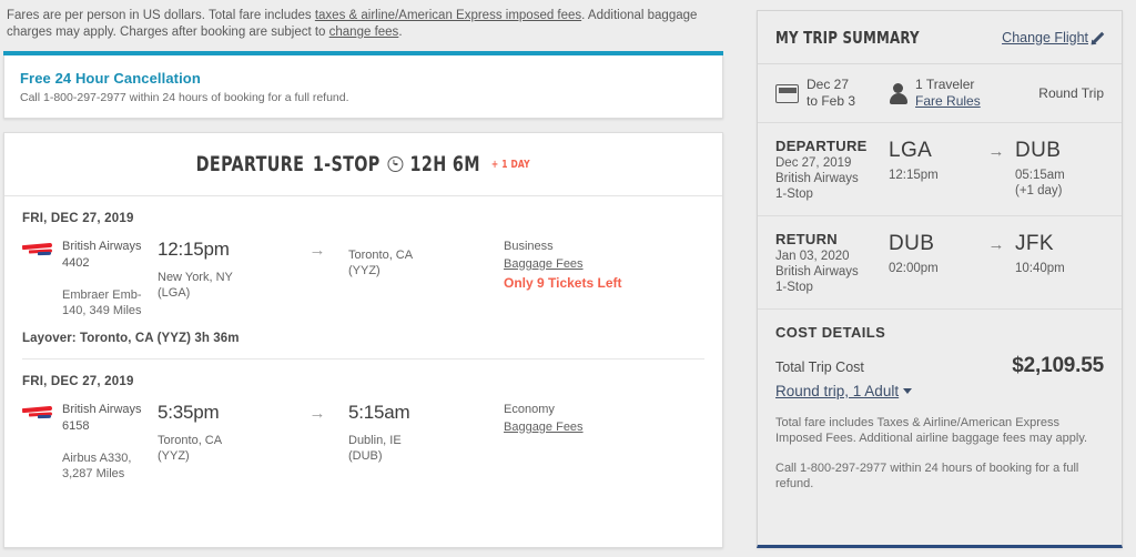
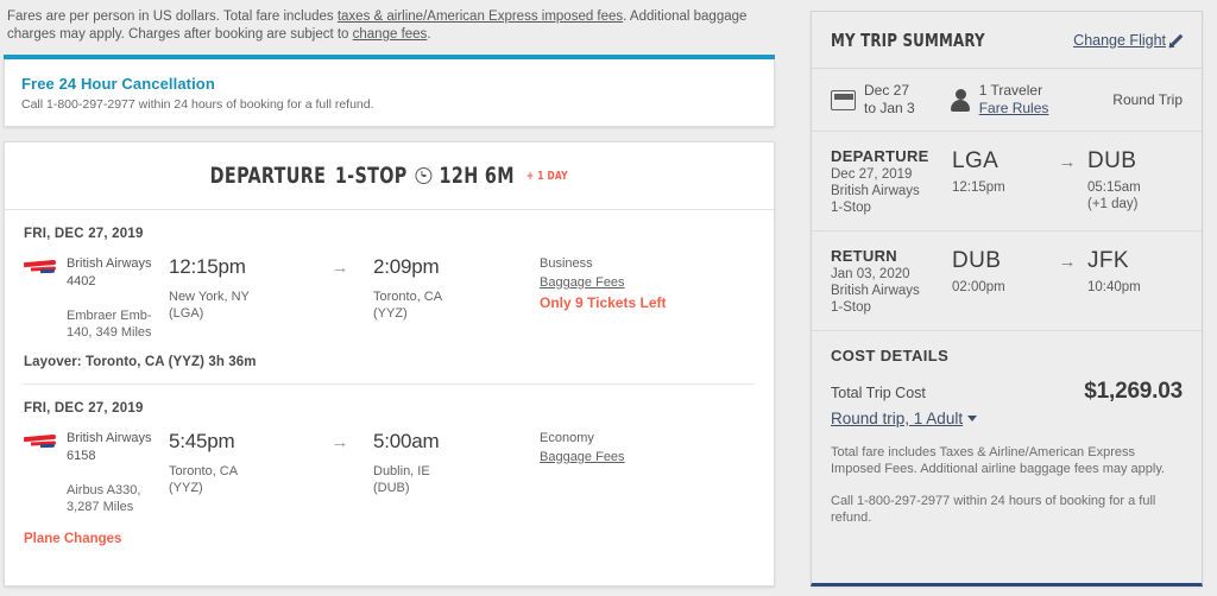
  Fares are per person in US dollars. Total fare includes taxes & airline/American Express imposed fees. Additional baggage charges may apply. Charges after booking are subject to change fees.
  Free 24 Hour Cancellation
  Call 1-800-297-2977 within 24 hours of booking for a full refund.
  DEPARTURE
  1-STOP
  12H 6M
  + 1 DAY
  FRI, DEC 27, 2019
  British Airways
  4402
  Embraer Emb-140, 349 Miles
  12:15pm
  New York, NY
  (LGA)
  →
+ 2:09pm
  Toronto, CA
  (YYZ)
  Business
  Baggage Fees
  Only 9 Tickets Left
  Layover: Toronto, CA (YYZ) 3h 36m
  FRI, DEC 27, 2019
  British Airways
  6158
  Airbus A330, 3,287 Miles
- 5:35pm
+ 5:45pm
  Toronto, CA
  (YYZ)
  →
- 5:15am
+ 5:00am
  Dublin, IE
  (DUB)
  Economy
  Baggage Fees
+ Plane Changes
  MY TRIP SUMMARY
  Change Flight
  Dec 27
- to Feb 3
+ to Jan 3
  1 Traveler
  Fare Rules
  Round Trip
  DEPARTURE
  Dec 27, 2019
  British Airways
  1-Stop
  LGA
  12:15pm
  →
  DUB
  05:15am
  (+1 day)
  RETURN
  Jan 03, 2020
  British Airways
  1-Stop
  DUB
  02:00pm
  →
  JFK
  10:40pm
  COST DETAILS
  Total Trip Cost
- $2,109.55
+ $1,269.03
  Round trip, 1 Adult
  Total fare includes Taxes & Airline/American Express Imposed Fees. Additional airline baggage fees may apply.
  Call 1-800-297-2977 within 24 hours of booking for a full refund.
